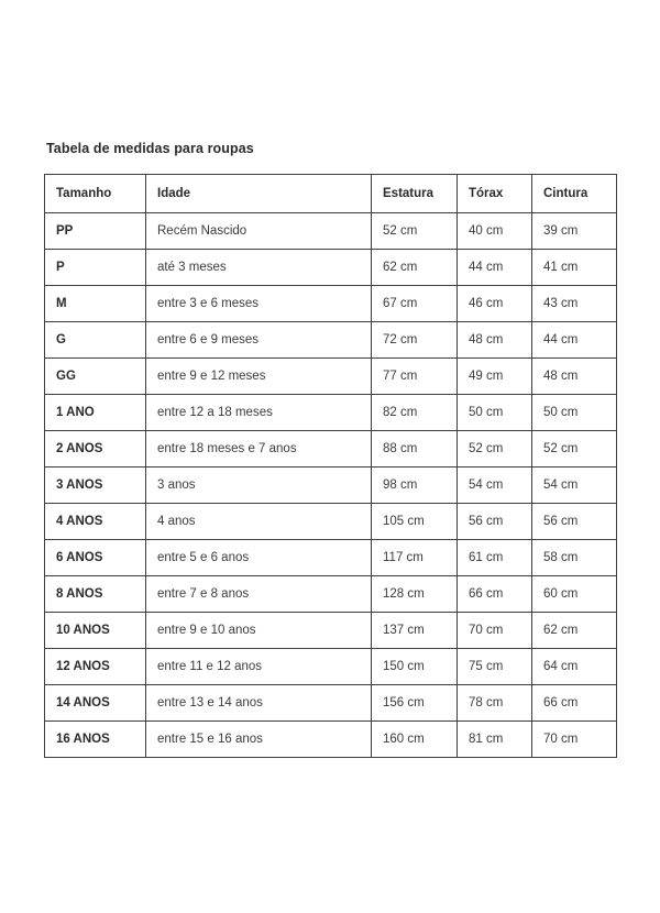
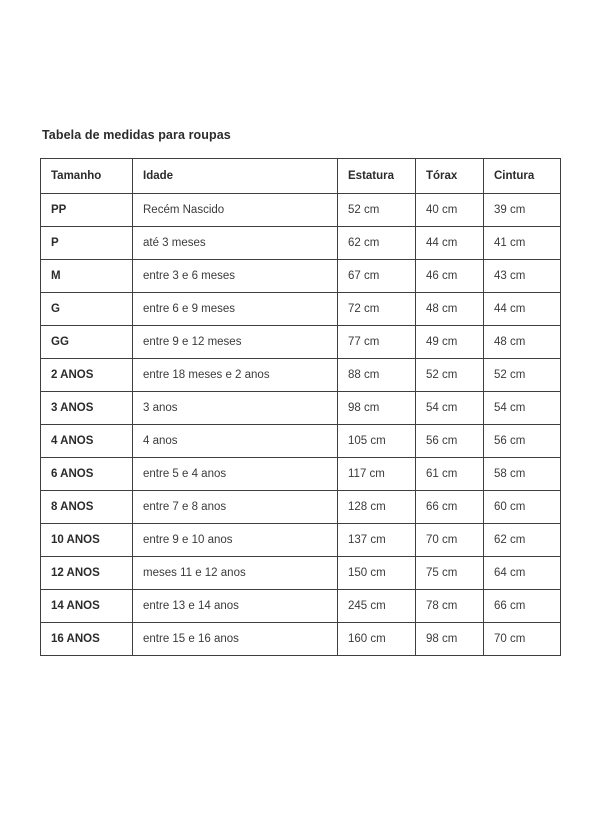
  Tabela de medidas para roupas
  Tamanho	Idade	Estatura	Tórax	Cintura
  PP	Recém Nascido	52 cm	40 cm	39 cm
  P	até 3 meses	62 cm	44 cm	41 cm
  M	entre 3 e 6 meses	67 cm	46 cm	43 cm
  G	entre 6 e 9 meses	72 cm	48 cm	44 cm
  GG	entre 9 e 12 meses	77 cm	49 cm	48 cm
- 1 ANO	entre 12 a 18 meses	82 cm	50 cm	50 cm
- 2 ANOS	entre 18 meses e 7 anos	88 cm	52 cm	52 cm
+ 2 ANOS	entre 18 meses e 2 anos	88 cm	52 cm	52 cm
  3 ANOS	3 anos	98 cm	54 cm	54 cm
  4 ANOS	4 anos	105 cm	56 cm	56 cm
- 6 ANOS	entre 5 e 6 anos	117 cm	61 cm	58 cm
+ 6 ANOS	entre 5 e 4 anos	117 cm	61 cm	58 cm
  8 ANOS	entre 7 e 8 anos	128 cm	66 cm	60 cm
  10 ANOS	entre 9 e 10 anos	137 cm	70 cm	62 cm
- 12 ANOS	entre 11 e 12 anos	150 cm	75 cm	64 cm
+ 12 ANOS	meses 11 e 12 anos	150 cm	75 cm	64 cm
- 14 ANOS	entre 13 e 14 anos	156 cm	78 cm	66 cm
+ 14 ANOS	entre 13 e 14 anos	245 cm	78 cm	66 cm
- 16 ANOS	entre 15 e 16 anos	160 cm	81 cm	70 cm
+ 16 ANOS	entre 15 e 16 anos	160 cm	98 cm	70 cm
